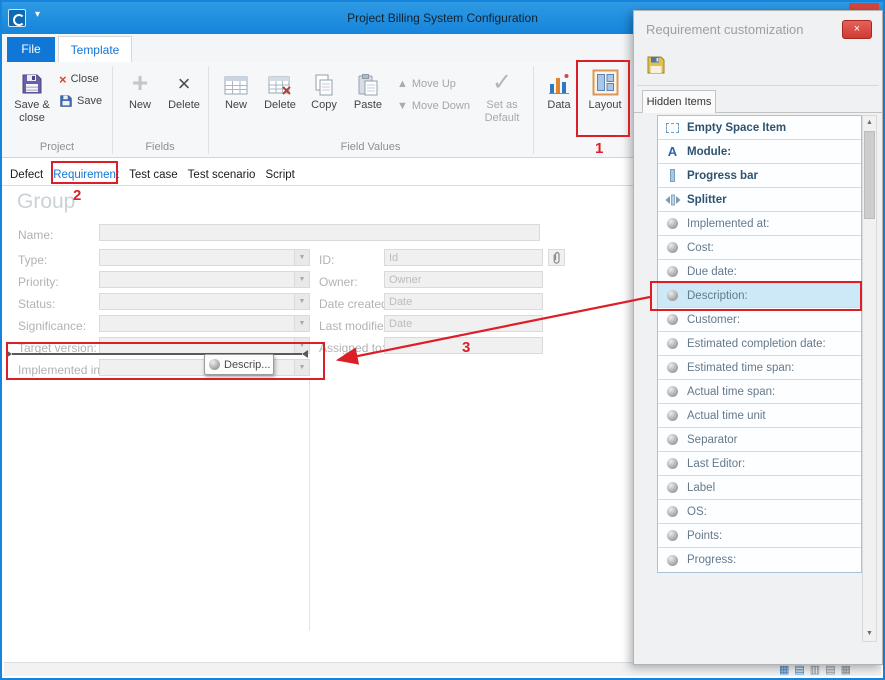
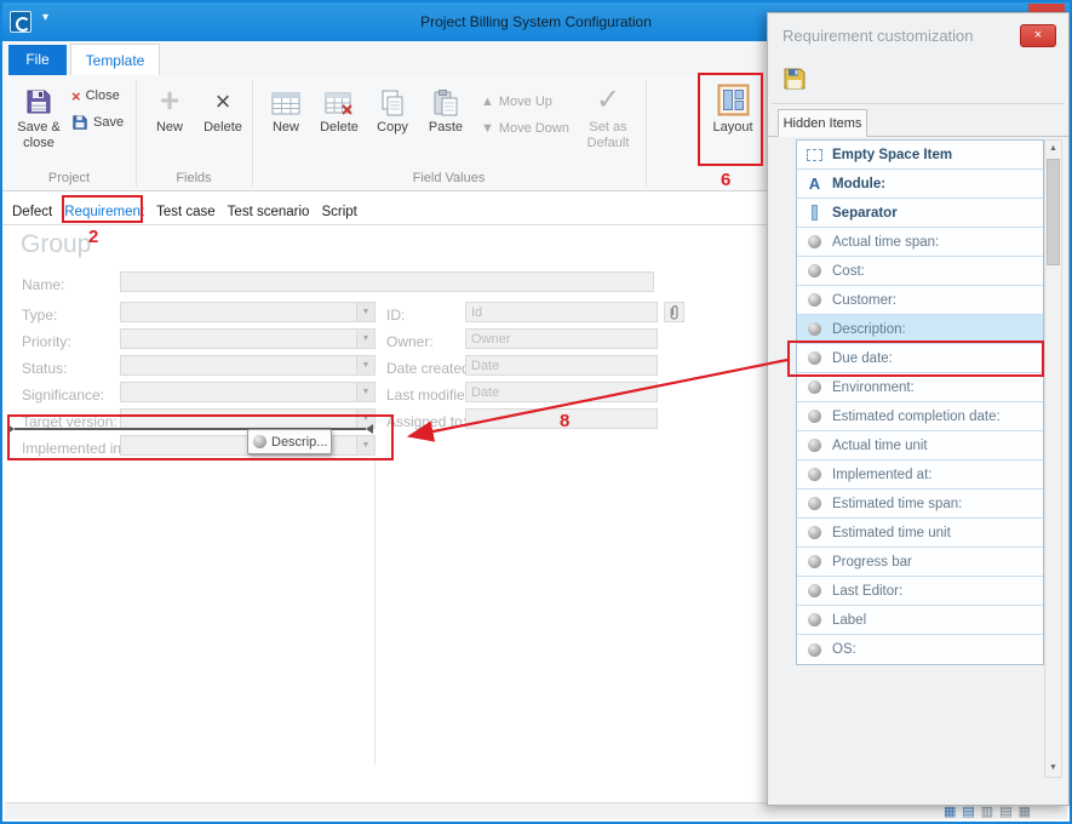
  ▾
  Project Billing System Configuration
  File
  Template
  Save &
  close
  ×
  Close
  Save
  Project
  +
  New
  ×
  Delete
  Fields
  New
  Delete
  Copy
  Paste
  ▲
  Move Up
  ▼
  Move Down
  ✓
  Set as
  Default
  Field Values
- Data
  Layout
  Defect
  Requirement
  Test case
  Test scenario
  Script
  Group
  Name:
  Type:
  ID:
  Id
  Priority:
  Owner:
  Owner
  Status:
  Date create
  Date
  Significance:
  Last modifie
  Date
  Target version:
  Assigned to
  Implemented in
  Descrip...
  ▦
  ▤
  ▥
  ▤
  ▦
  Requirement customization
  ×
  Hidden Items
  Empty Space Item
  A
  Module:
- Progress bar
+ Separator
- Splitter
- Implemented at:
+ Actual time span:
  Cost:
- Due date:
+ Customer:
  Description:
- Customer:
+ Due date:
+ Environment:
  Estimated completion date:
- Estimated time span:
+ Actual time unit
- Actual time span:
+ Implemented at:
- Actual time unit
+ Estimated time span:
+ Estimated time unit
- Separator
+ Progress bar
  Last Editor:
  Label
  OS:
- Points:
- Progress:
- 1
+ 6
  2
- 3
+ 8
